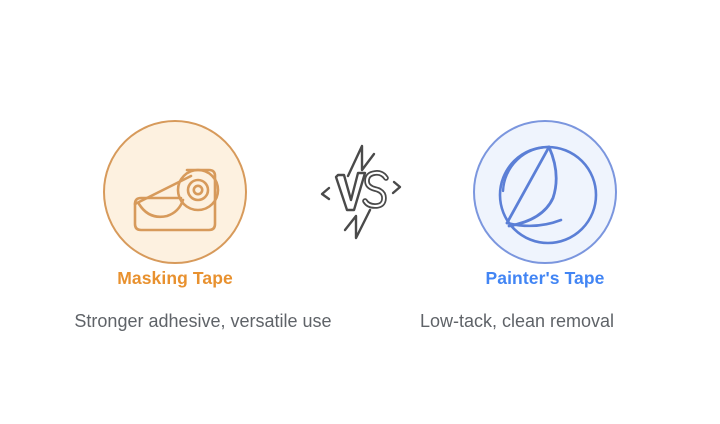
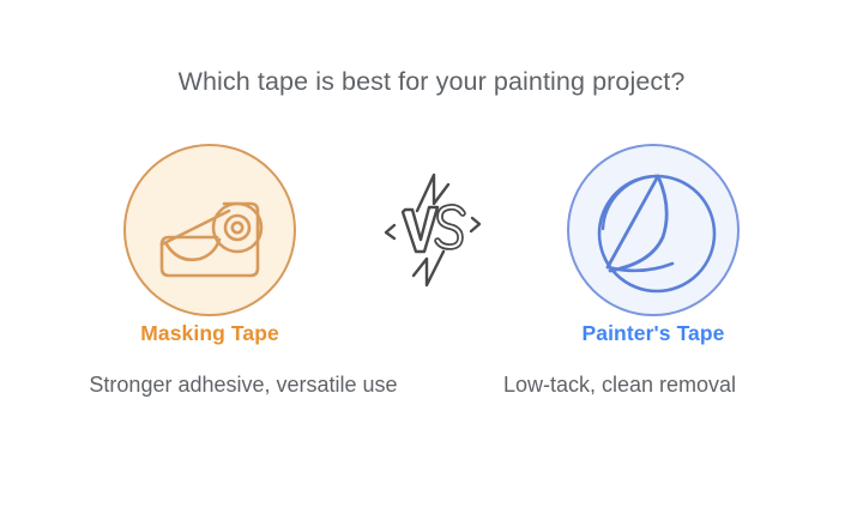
+ Which tape is best for your painting project?
  Masking Tape
  Painter's Tape
  Stronger adhesive, versatile use
  Low-tack, clean removal
